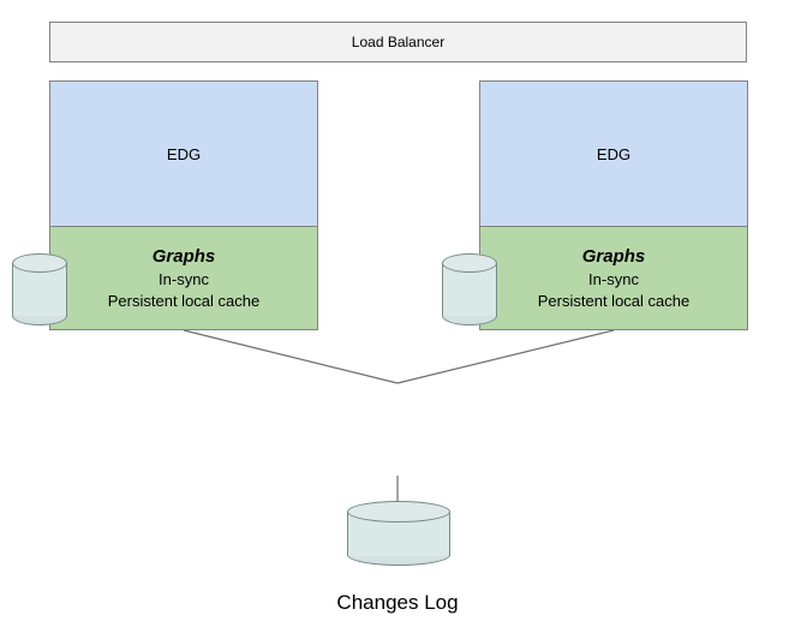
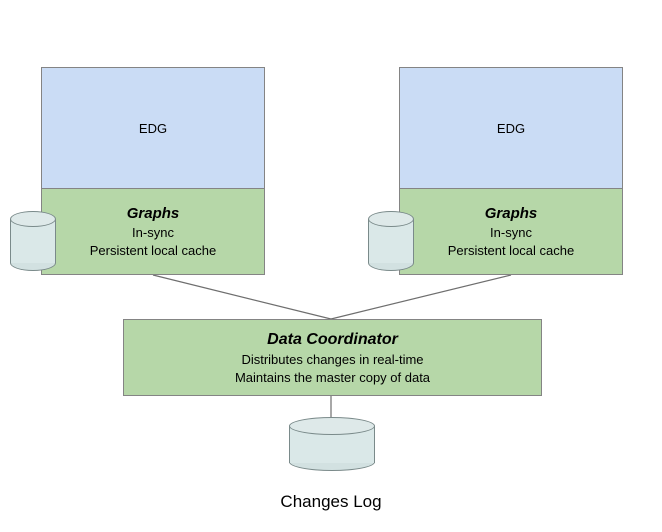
- Load Balancer
  EDG
  Graphs
  In-sync
  Persistent local cache
  EDG
  Graphs
  In-sync
  Persistent local cache
+ Data Coordinator
+ Distributes changes in real-time
+ Maintains the master copy of data
  Changes Log
